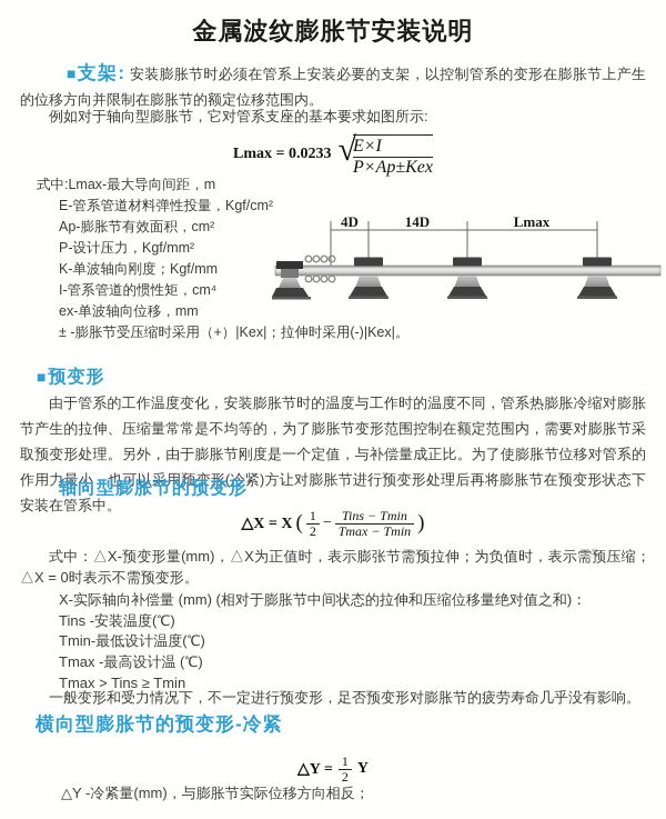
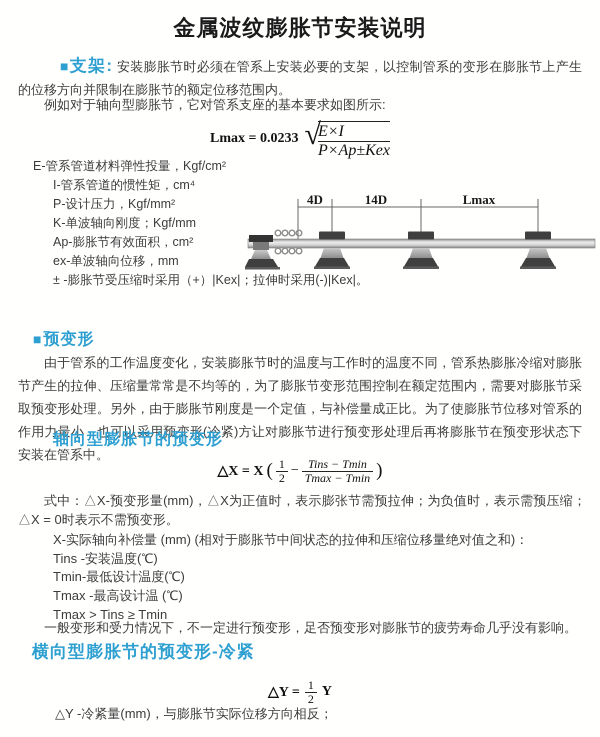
  金属波纹膨胀节安装说明
  ■支架: 安装膨胀节时必须在管系上安装必要的支架，以控制管系的变形在膨胀节上产生的位移方向并限制在膨胀节的额定位移范围内。
  例如对于轴向型膨胀节，它对管系支座的基本要求如图所示:
  Lmax = 0.0233
  √
  E×I
  P×Ap±Kex
- 式中:Lmax-最大导向间距，m
  E-管系管道材料弹性投量，Kgf/cm²
- Ap-膨胀节有效面积，cm²
+ I-管系管道的惯性矩，cm⁴
  P-设计压力，Kgf/mm²
  K-单波轴向刚度；Kgf/mm
- I-管系管道的惯性矩，cm⁴
+ Ap-膨胀节有效面积，cm²
  ex-单波轴向位移，mm
  ± -膨胀节受压缩时采用（+）|Kex|；拉伸时采用(-)|Kex|。
  4D
  14D
  Lmax
  ■预变形
  由于管系的工作温度变化，安装膨胀节时的温度与工作时的温度不同，管系热膨胀冷缩对膨胀节产生的拉伸、压缩量常常是不均等的，为了膨胀节变形范围控制在额定范围内，需要对膨胀节采取预变形处理。另外，由于膨胀节刚度是一个定值，与补偿量成正比。为了使膨胀节位移对管系的作用力最小，也可以采用预变形(冷紧)方让对膨胀节进行预变形处理后再将膨胀节在预变形状态下安装在管系中。
  轴向型膨胀节的预变形
  △X = X
  (
  1
  2
  −
  Tins − Tmin
  Tmax − Tmin
  )
  式中：△X-预变形量(mm)，△X为正值时，表示膨张节需预拉伸；为负值时，表示需预压缩；△X = 0时表示不需预变形。
  X-实际轴向补偿量 (mm) (相对于膨胀节中间状态的拉伸和压缩位移量绝对值之和)：
  Tins -安装温度(℃)
  Tmin-最低设计温度(℃)
  Tmax -最高设计温 (℃)
  Tmax > Tins ≥ Tmin
  一般变形和受力情况下，不一定进行预变形，足否预变形对膨胀节的疲劳寿命几乎没有影响。
  横向型膨胀节的预变形-冷紧
  △Y =
  1
  2
  Y
  △Y -冷紧量(mm)，与膨胀节实际位移方向相反；
